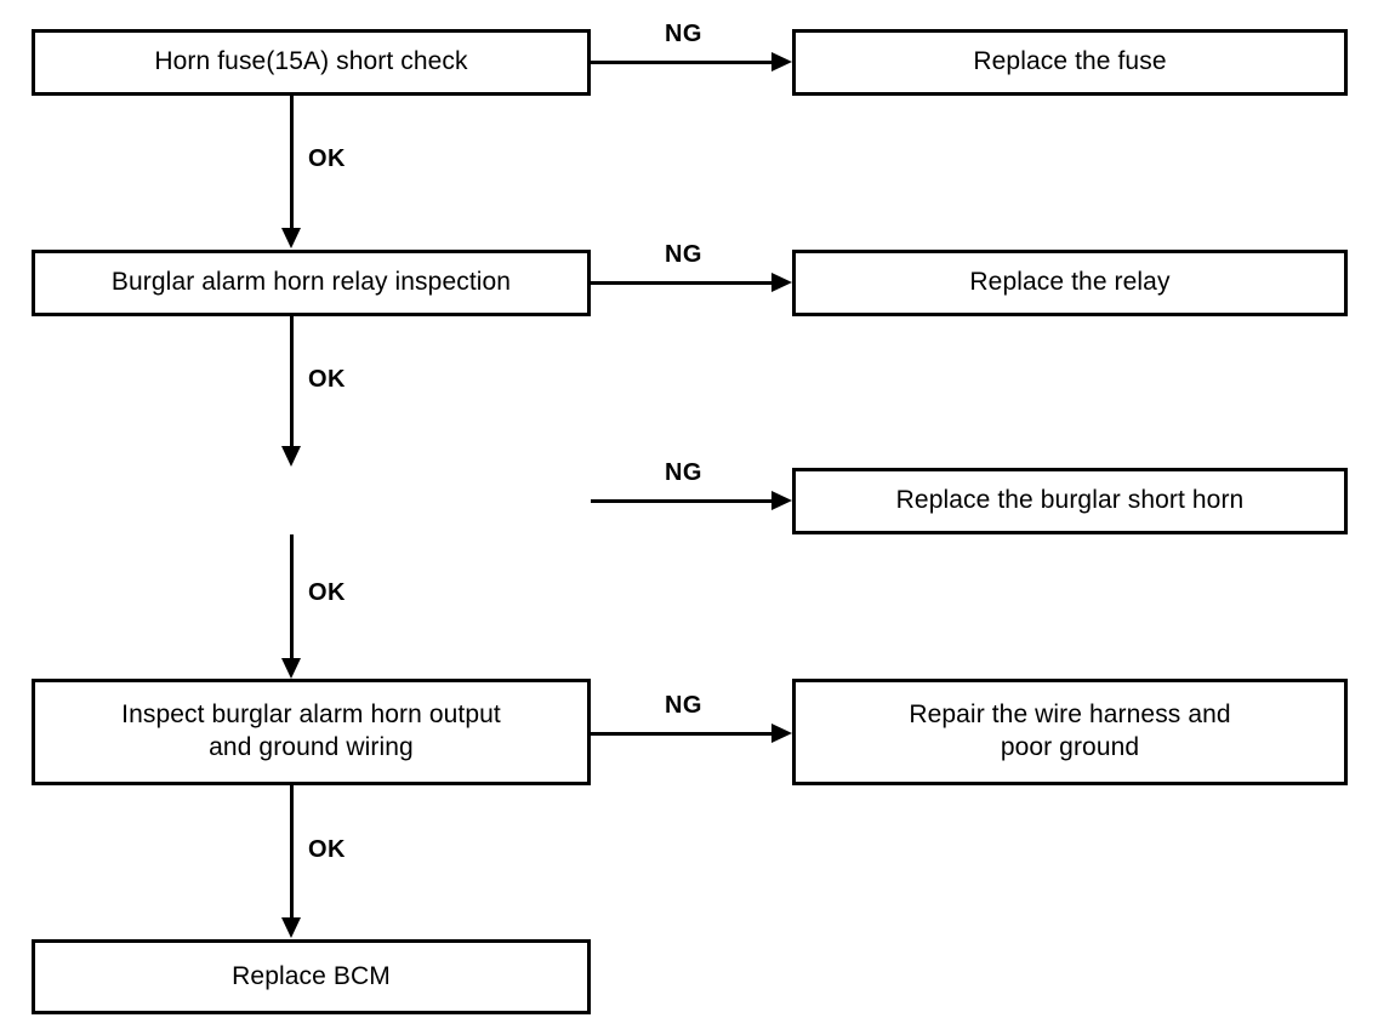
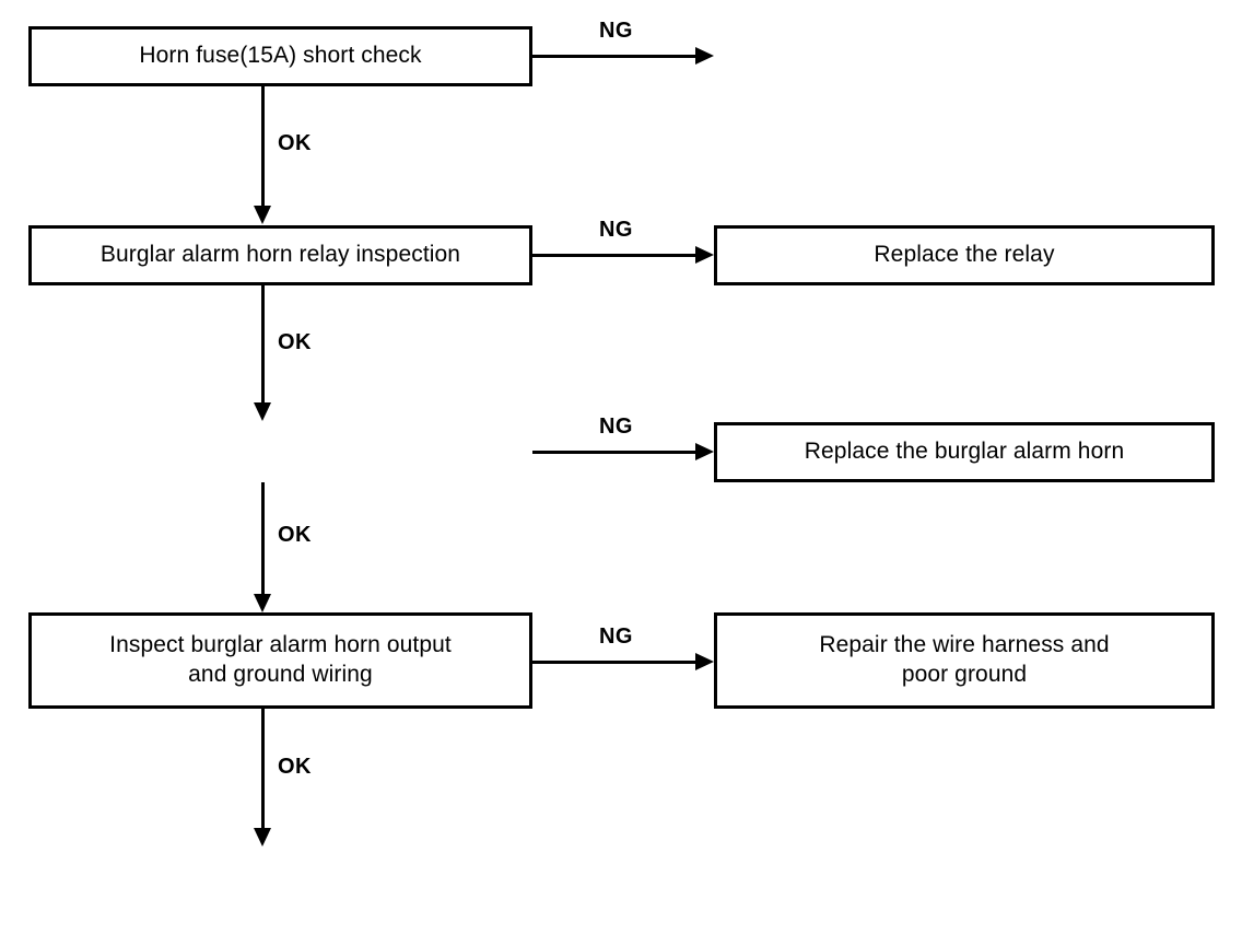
  Horn fuse(15A) short check
  NG
- Replace the fuse
  OK
  Burglar alarm horn relay inspection
  NG
  Replace the relay
  OK
  NG
- Replace the burglar short horn
+ Replace the burglar alarm horn
  OK
  Inspect burglar alarm horn output
  and ground wiring
  NG
  Repair the wire harness and
  poor ground
  OK
- Replace BCM
